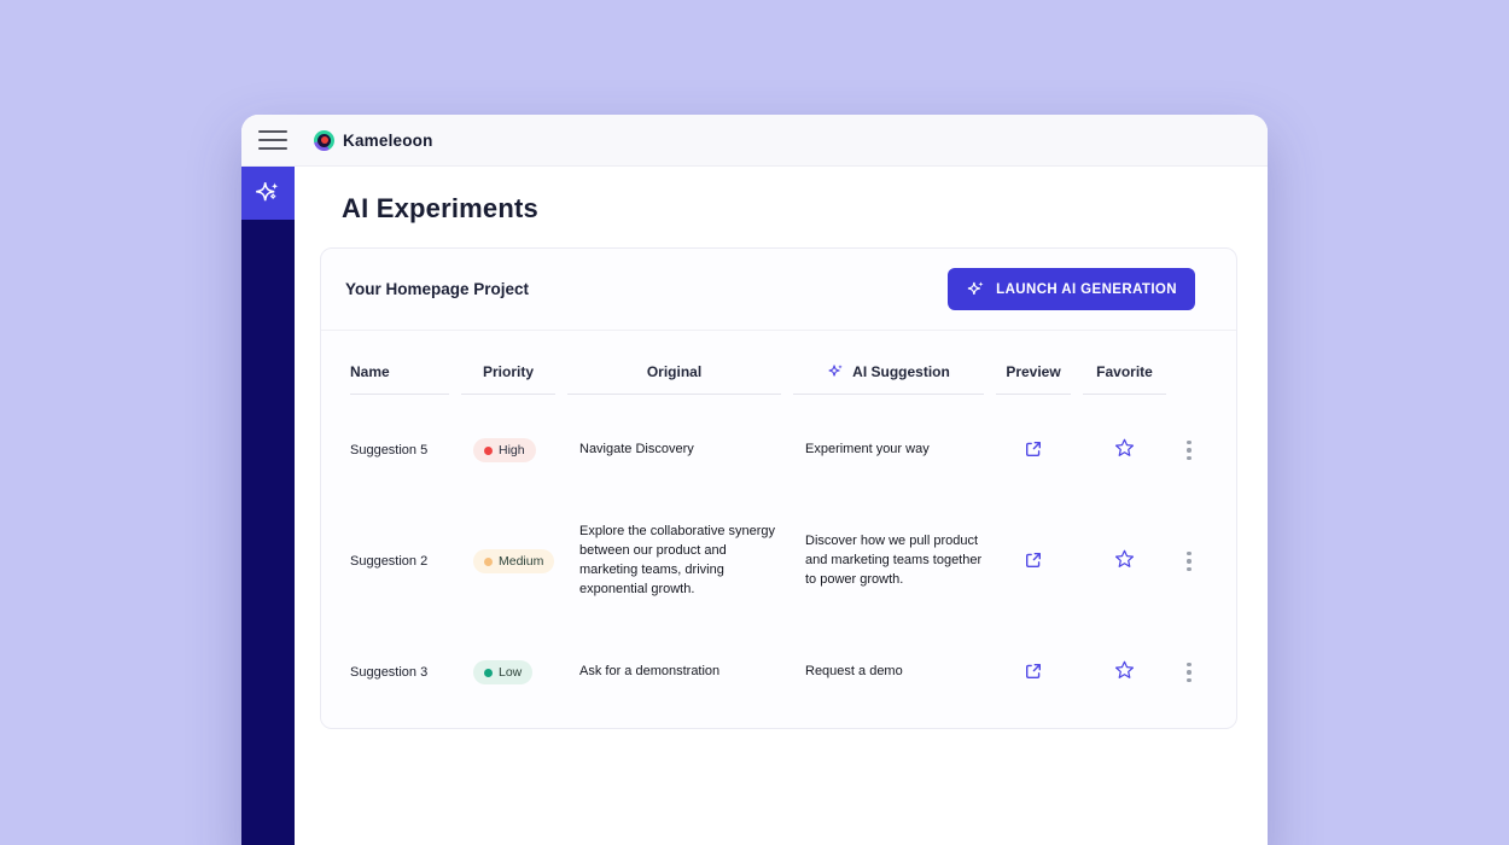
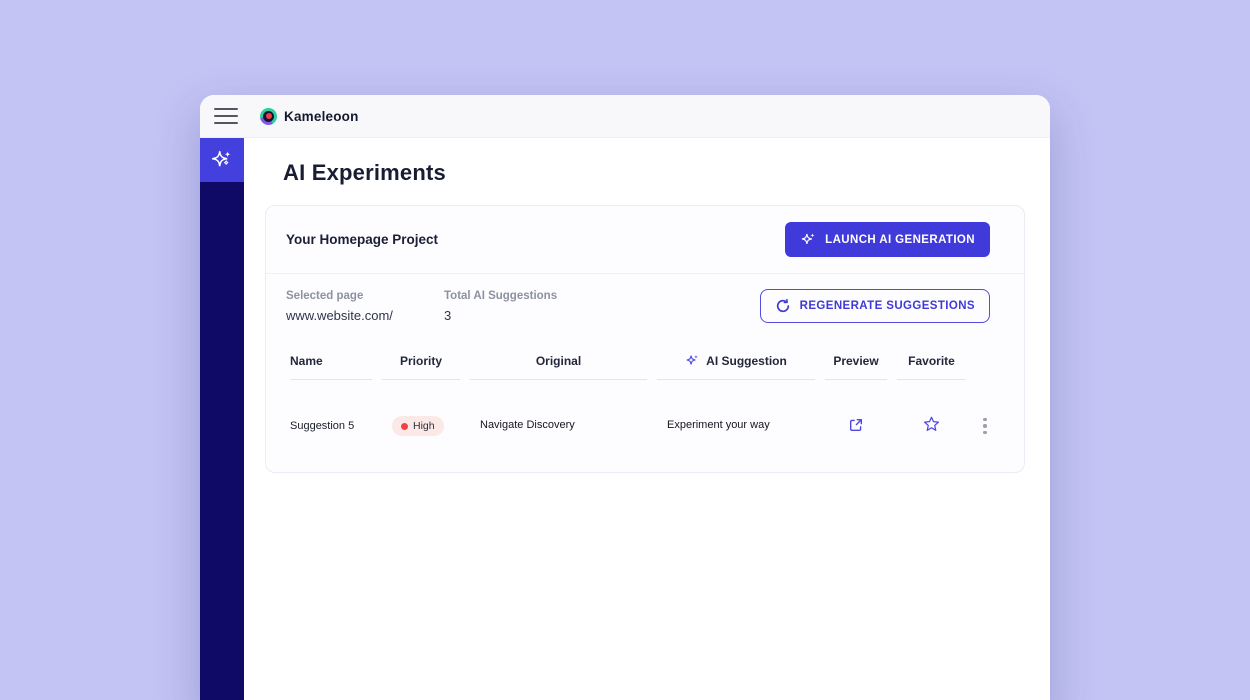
  Kameleoon
  AI Experiments
  Your Homepage Project
  LAUNCH AI GENERATION
+ Selected page
+ www.website.com/
+ Total AI Suggestions
+ 3
+ REGENERATE SUGGESTIONS
  Name
  Priority
  Original
  AI Suggestion
  Preview
  Favorite
  Suggestion 5
  High
  Navigate Discovery
  Experiment your way
- Suggestion 2
- Medium
- Explore the collaborative synergy between our product and marketing teams, driving exponential growth.
- Discover how we pull product and marketing teams together to power growth.
- Suggestion 3
- Low
- Ask for a demonstration
- Request a demo
